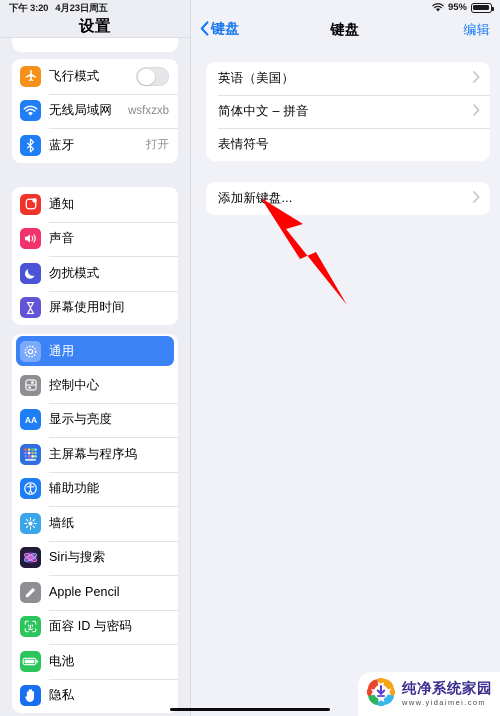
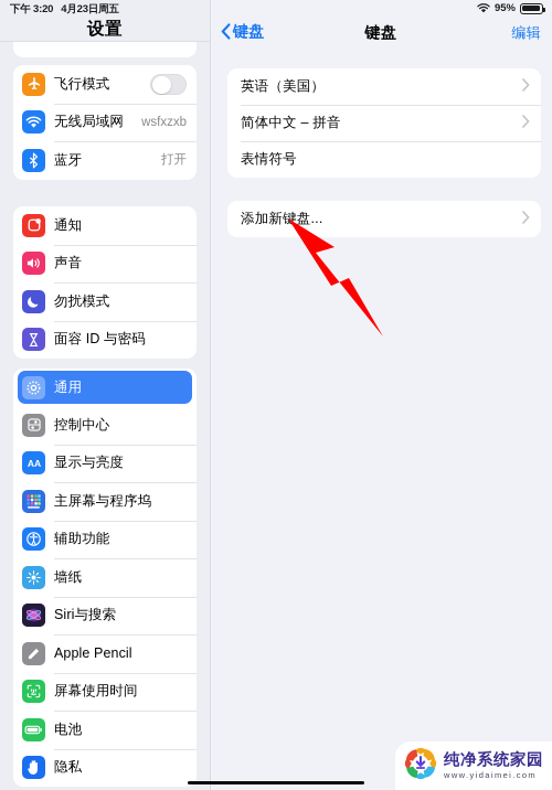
  下午 3:20
  4月23日周五
  95%
  设置
  飞行模式
  无线局域网
  wsfxzxb
  蓝牙
  打开
  通知
  声音
  勿扰模式
- 屏幕使用时间
+ 面容 ID 与密码
  通用
  控制中心
  AA
  显示与亮度
  主屏幕与程序坞
  辅助功能
  墙纸
  Siri与搜索
  Apple Pencil
- 面容 ID 与密码
+ 屏幕使用时间
  电池
  隐私
  键盘
  键盘
  编辑
  英语（美国）
  简体中文 – 拼音
  表情符号
  添加新键盘...
  纯净系统家园
  www.yidaimei.com
